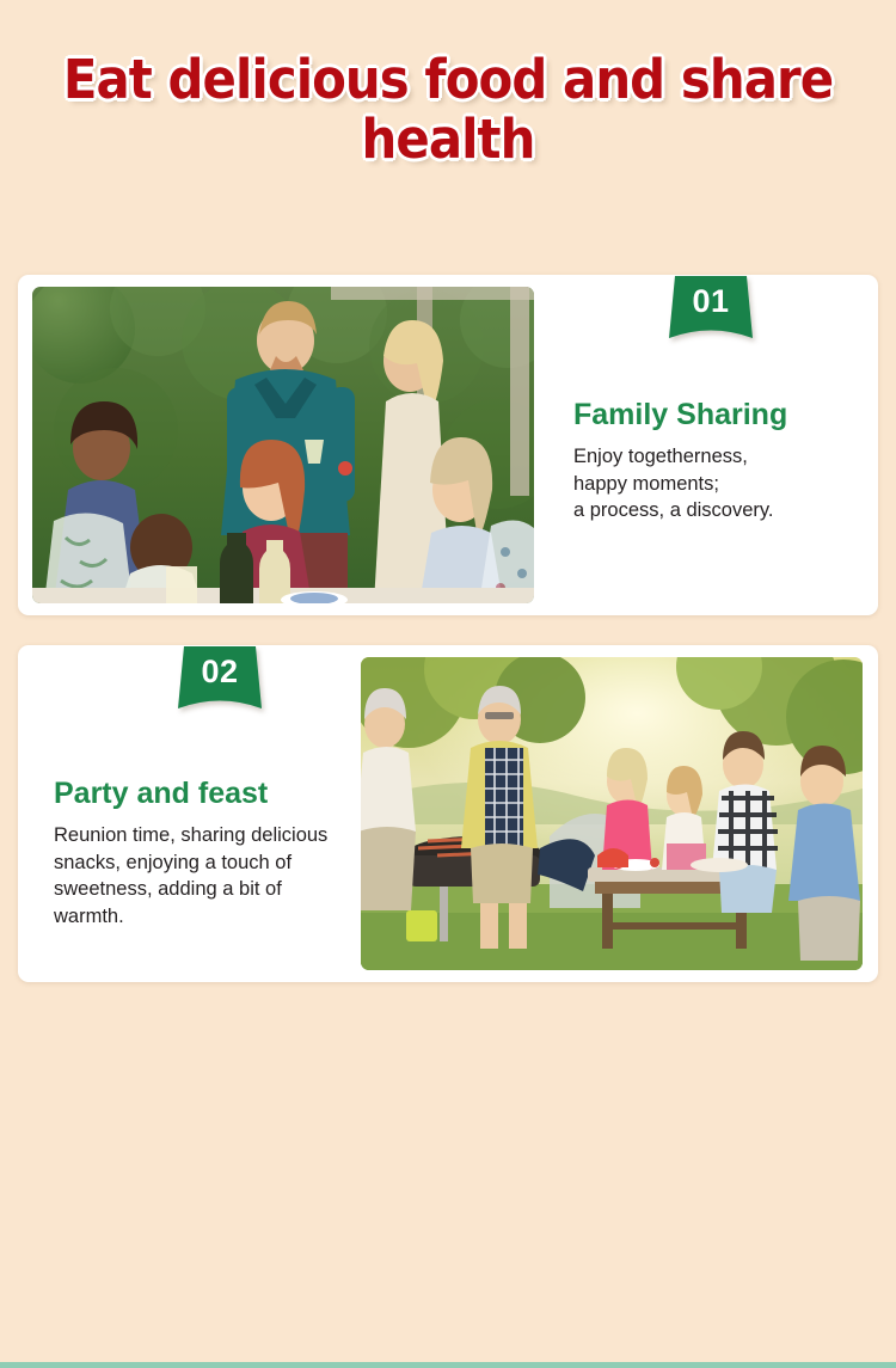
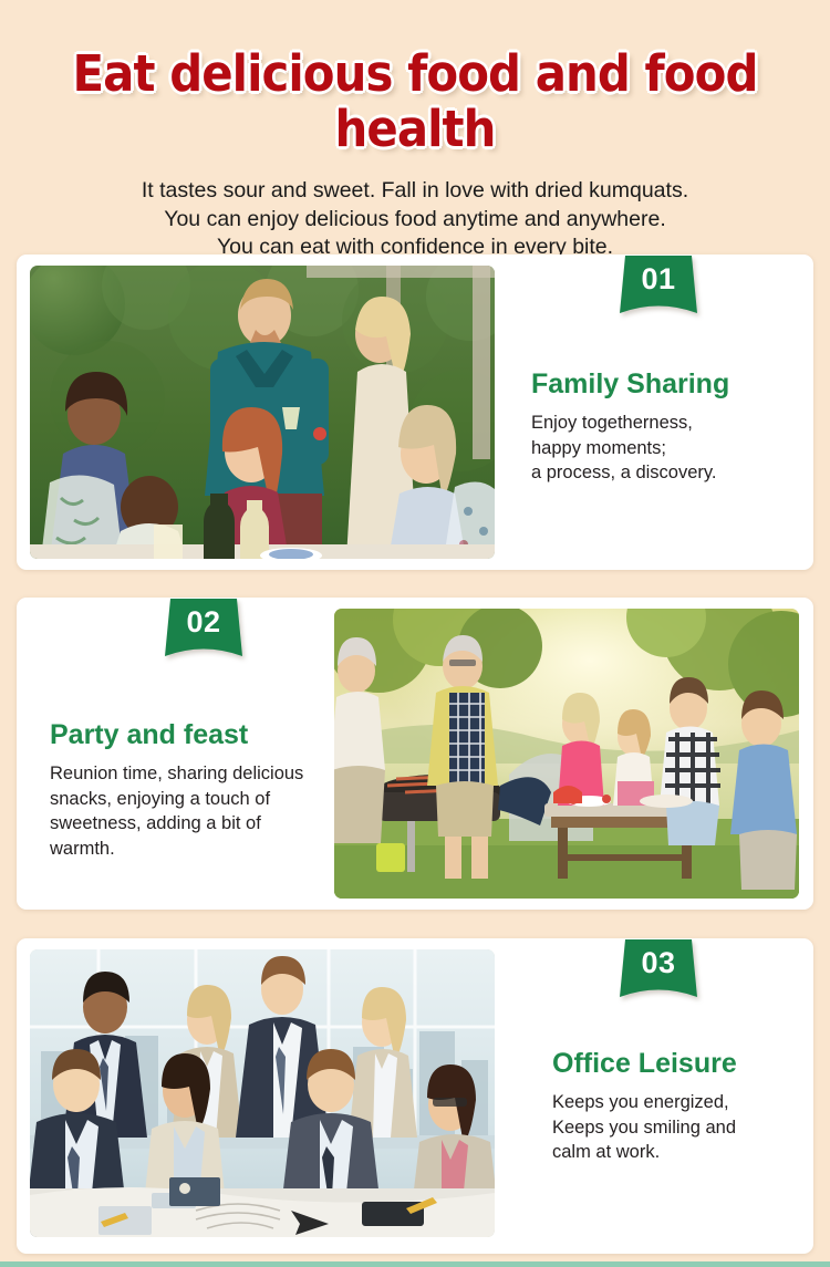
- Eat delicious food and share health
+ Eat delicious food and food health
+ It tastes sour and sweet. Fall in love with dried kumquats.
+ You can enjoy delicious food anytime and anywhere.
+ You can eat with confidence in every bite.
  01
  Family Sharing
  Enjoy togetherness,
  happy moments;
  a process, a discovery.
  02
  Party and feast
  Reunion time, sharing delicious snacks, enjoying a touch of sweetness, adding a bit of warmth.
+ 03
+ Office Leisure
+ Keeps you energized,
+ Keeps you smiling and
+ calm at work.
